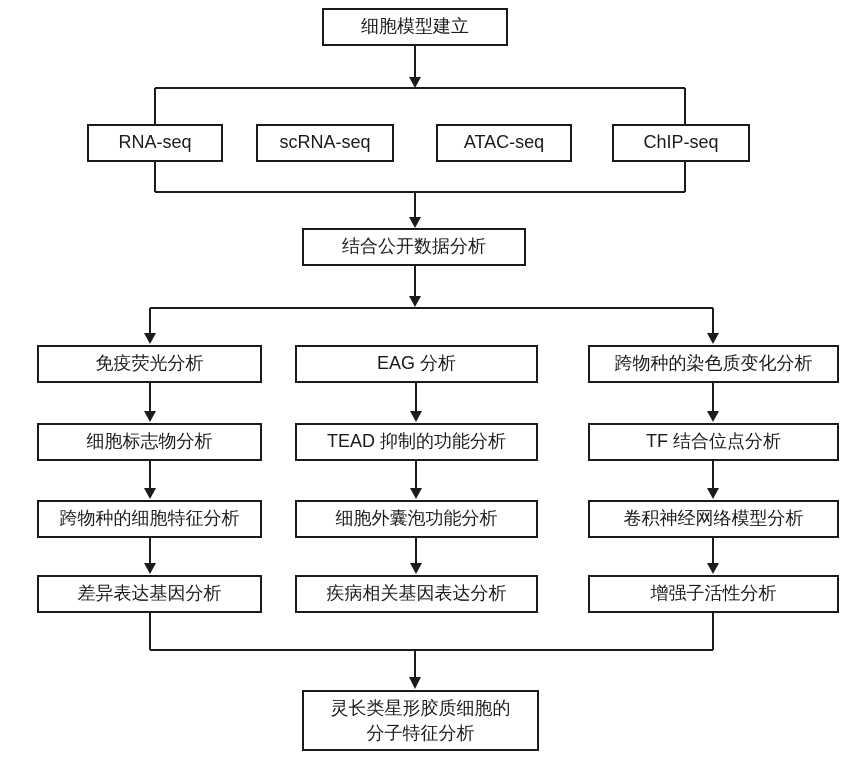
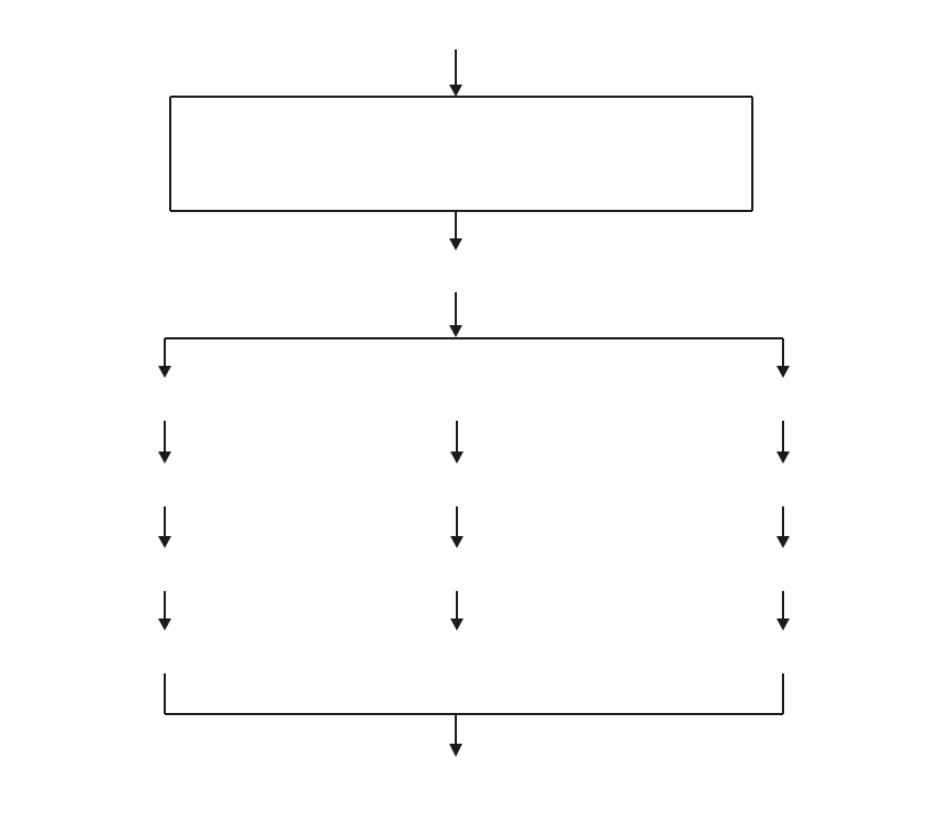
- 细胞模型建立
- RNA-seq
- scRNA-seq
- ATAC-seq
- ChIP-seq
- 结合公开数据分析
- 免疫荧光分析
- 细胞标志物分析
- 跨物种的细胞特征分析
- 差异表达基因分析
- EAG 分析
- TEAD 抑制的功能分析
- 细胞外囊泡功能分析
- 疾病相关基因表达分析
- 跨物种的染色质变化分析
- TF 结合位点分析
- 卷积神经网络模型分析
- 增强子活性分析
- 灵长类星形胶质细胞的
- 分子特征分析
